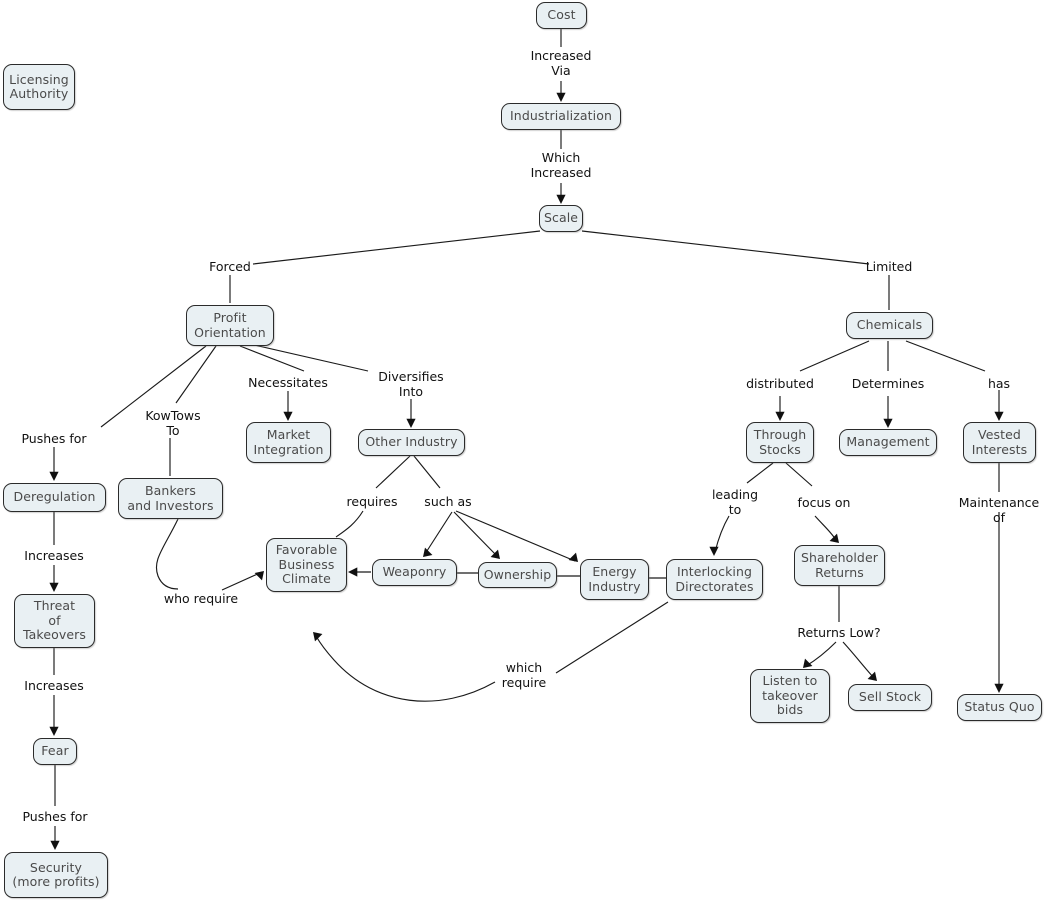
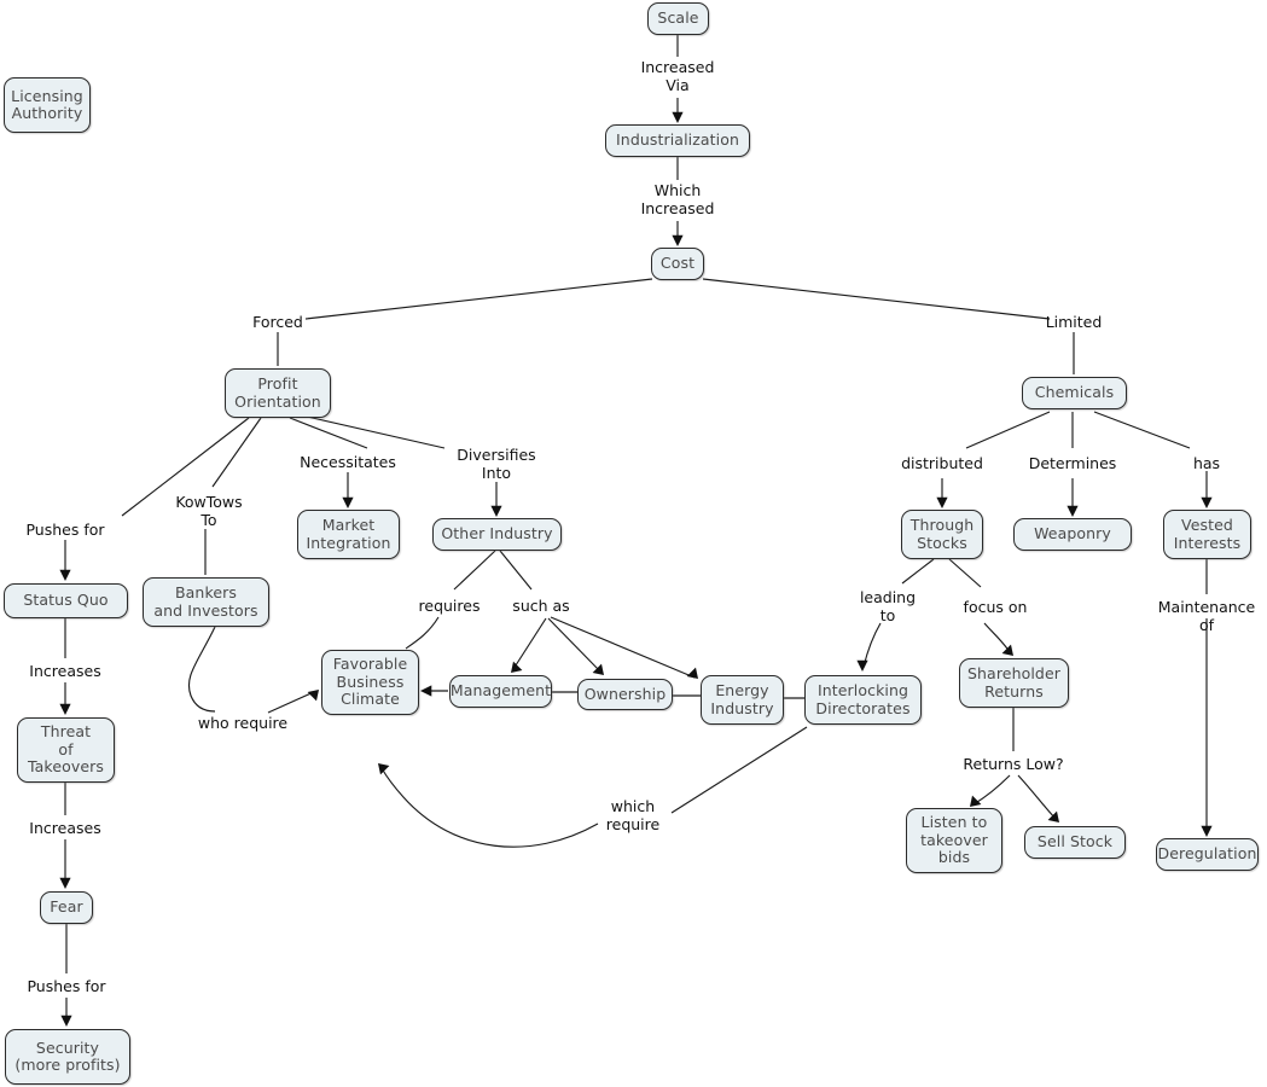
  Increased
  Via
  Which
  Increased
  Forced
  Limited
  Pushes for
  KowTows
  To
  Necessitates
  Diversifies
  Into
  Increases
  Increases
  Pushes for
  who require
  requires
  such as
  which
  require
  distributed
  Determines
  has
  leading
  to
  focus on
  Maintenance of
  Returns Low?
  Licensing
  Authority
- Cost
+ Scale
  Industrialization
- Scale
+ Cost
  Profit
  Orientation
  Chemicals
- Deregulation
+ Status Quo
  Bankers
  and Investors
  Market
  Integration
  Other Industry
  Through
  Stocks
- Management
+ Weaponry
  Vested
  Interests
  Favorable
  Business
  Climate
- Weaponry
+ Management
  Ownership
  Energy
  Industry
  Interlocking
  Directorates
  Shareholder
  Returns
- Status Quo
+ Deregulation
  Threat
  of
  Takeovers
  Fear
  Security
  (more profits)
  Listen to
  takeover
  bids
  Sell Stock
